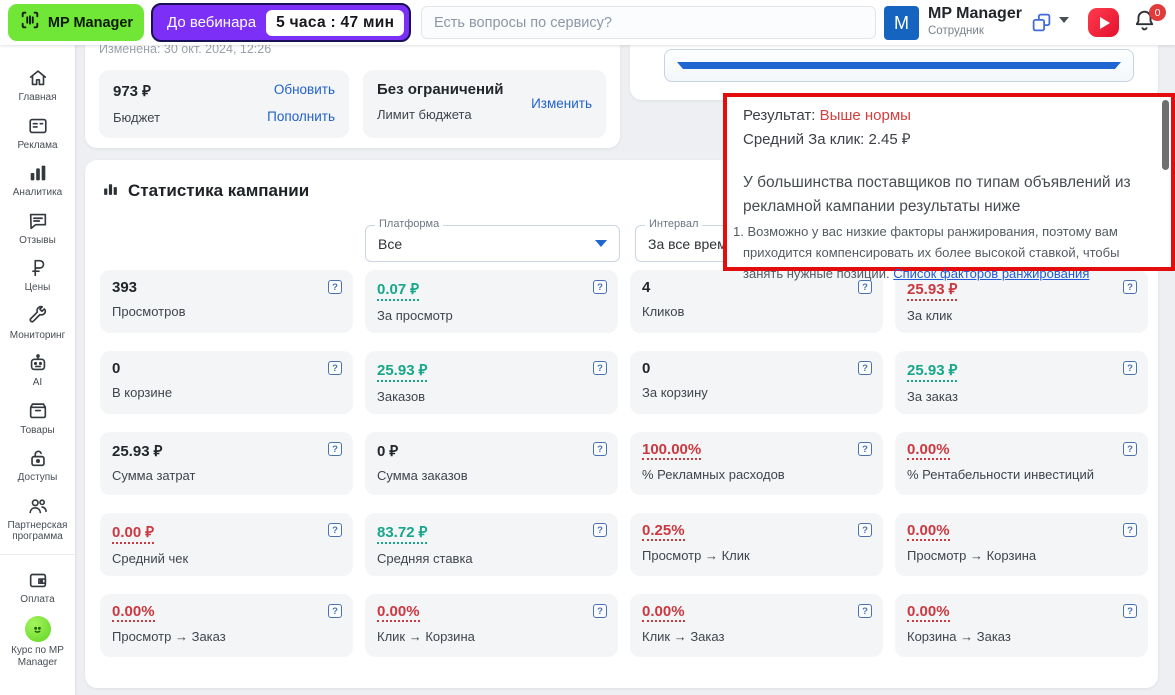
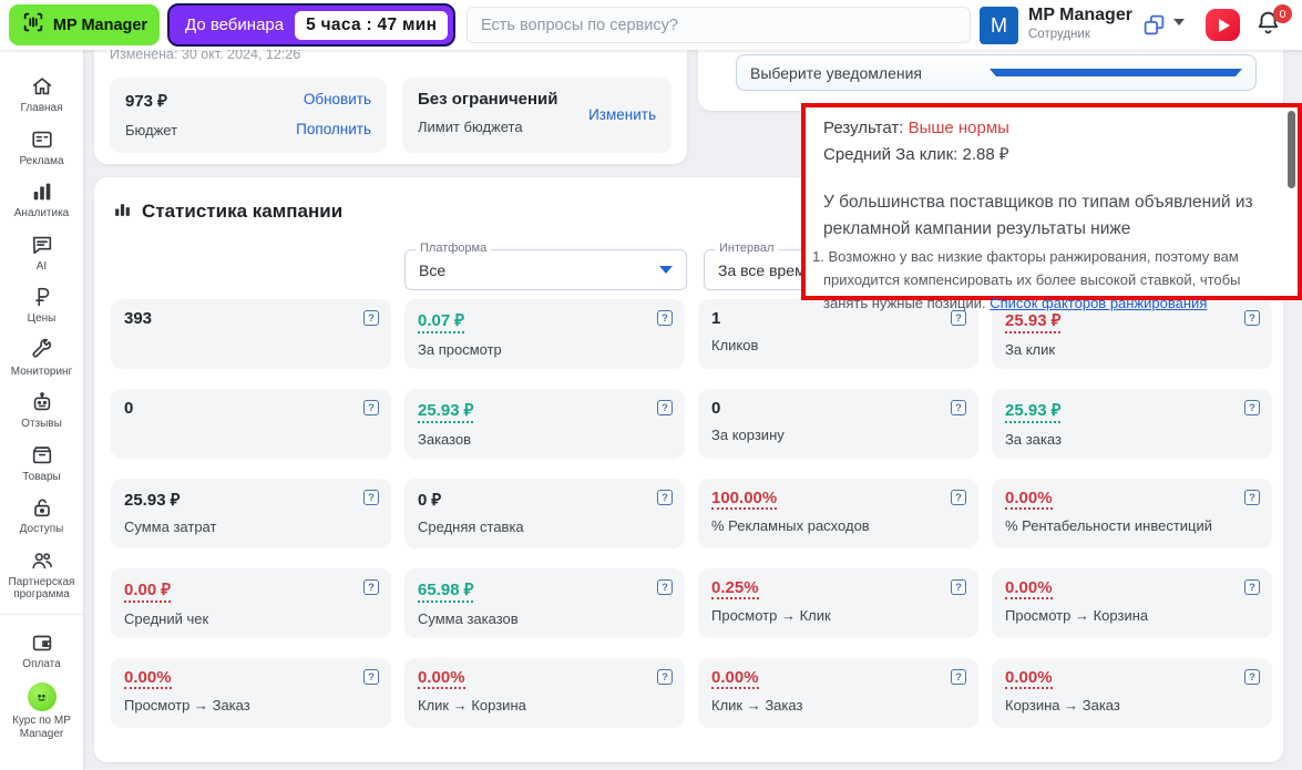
  MP Manager
  До вебинара
  5 часа : 47 мин
  Есть вопросы по сервису?
  M
  MP Manager
  Сотрудник
  0
  Главная
  Реклама
  Аналитика
- Отзывы
+ AI
  Цены
  Мониторинг
- AI
+ Отзывы
  Товары
  Доступы
  Партнерская программа
  Оплата
  Курс по MP Manager
  Изменена: 30 окт. 2024, 12:26
  973 ₽
  Бюджет
  Обновить
  Пополнить
  Без ограничений
  Лимит бюджета
  Изменить
+ Выберите уведомления
  Результат: Выше нормы
- Средний За клик: 2.45 ₽
+ Средний За клик: 2.88 ₽
  У большинства поставщиков по типам объявлений из рекламной кампании результаты ниже
  1. Возможно у вас низкие факторы ранжирования, поэтому вам приходится компенсировать их более высокой ставкой, чтобы занять нужные позиции. Список факторов ранжирования
  Статистика кампании
  Платформа
  Все
  Интервал
  За все врем
  393
- Просмотров
  ?
  0.07 ₽
  За просмотр
  ?
- 4
+ 1
  Кликов
  ?
  25.93 ₽
  За клик
  ?
  0
- В корзине
  ?
  25.93 ₽
  Заказов
  ?
  0
  За корзину
  ?
  25.93 ₽
  За заказ
  ?
  25.93 ₽
  Сумма затрат
  ?
  0 ₽
- Сумма заказов
+ Средняя ставка
  ?
  100.00%
  % Рекламных расходов
  ?
  0.00%
  % Рентабельности инвестиций
  ?
  0.00 ₽
  Средний чек
  ?
- 83.72 ₽
+ 65.98 ₽
- Средняя ставка
+ Сумма заказов
  ?
  0.25%
  Просмотр → Клик
  ?
  0.00%
  Просмотр → Корзина
  ?
  0.00%
  Просмотр → Заказ
  ?
  0.00%
  Клик → Корзина
  ?
  0.00%
  Клик → Заказ
  ?
  0.00%
  Корзина → Заказ
  ?
